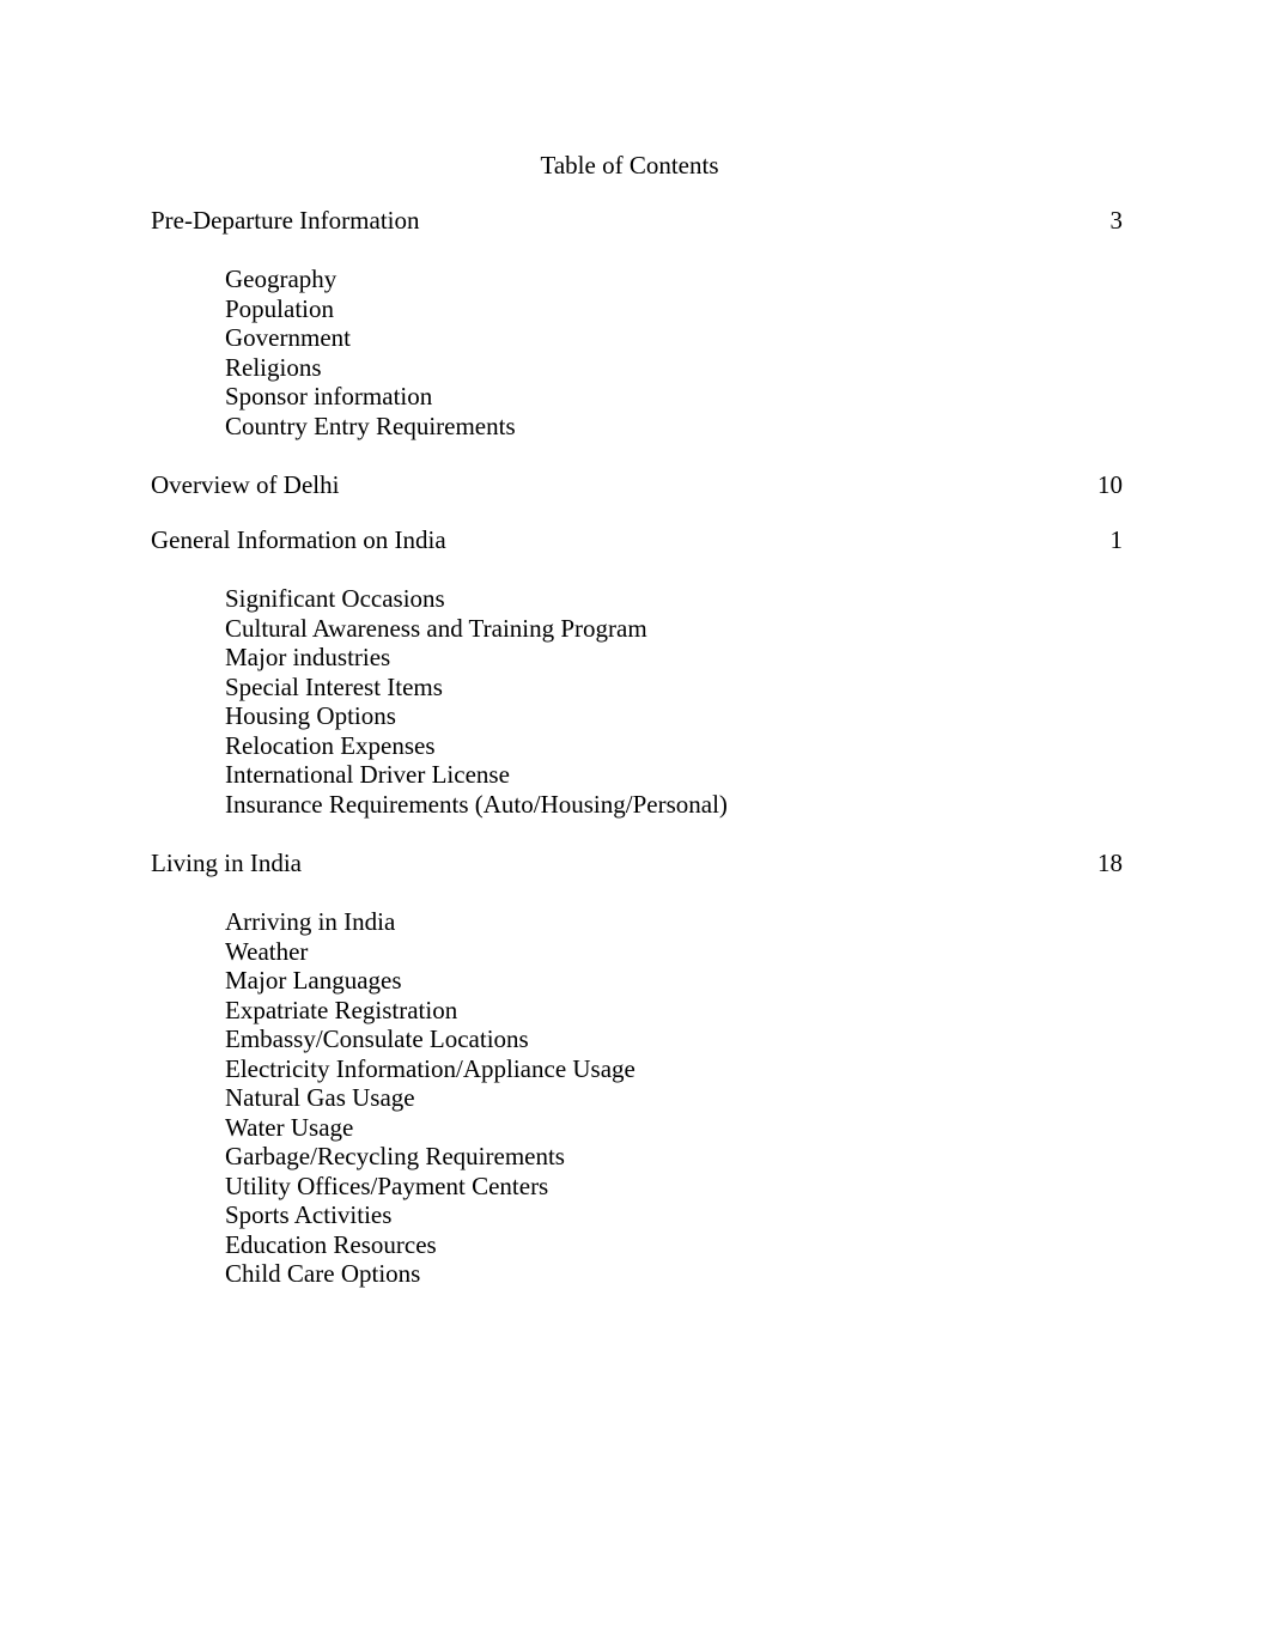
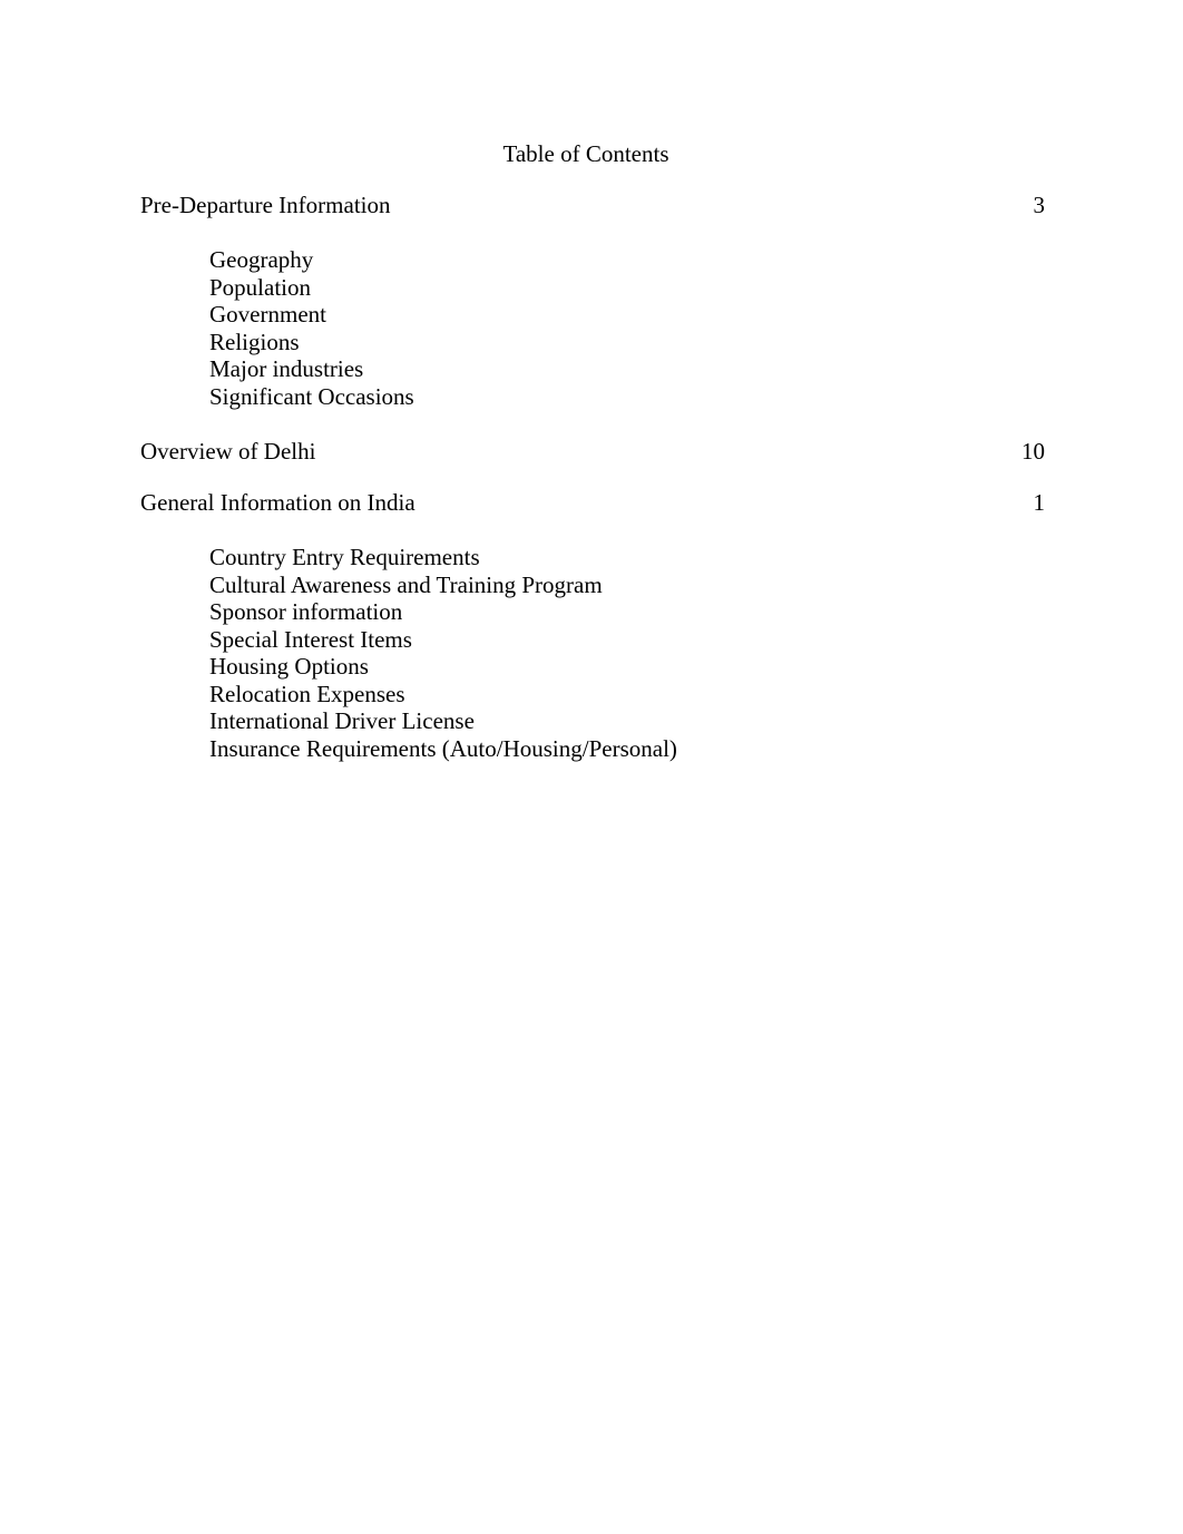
  Table of Contents
  Pre-Departure Information
  3
  Geography
  Population
  Government
  Religions
- Sponsor information
+ Major industries
- Country Entry Requirements
+ Significant Occasions
  Overview of Delhi
  10
  General Information on India
  1
- Significant Occasions
+ Country Entry Requirements
  Cultural Awareness and Training Program
- Major industries
+ Sponsor information
  Special Interest Items
  Housing Options
  Relocation Expenses
  International Driver License
  Insurance Requirements (Auto/Housing/Personal)
- Living in India
- 18
- Arriving in India
- Weather
- Major Languages
- Expatriate Registration
- Embassy/Consulate Locations
- Electricity Information/Appliance Usage
- Natural Gas Usage
- Water Usage
- Garbage/Recycling Requirements
- Utility Offices/Payment Centers
- Sports Activities
- Education Resources
- Child Care Options
